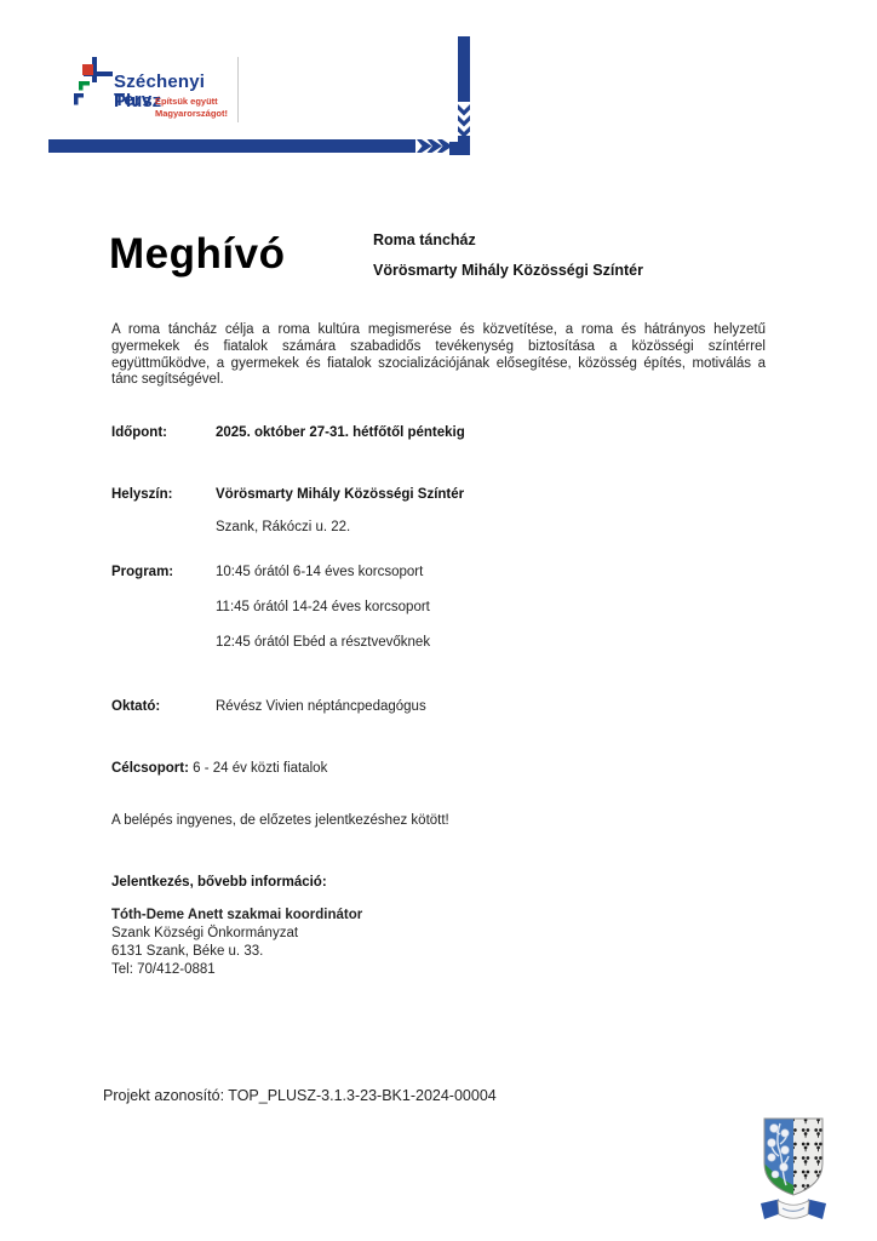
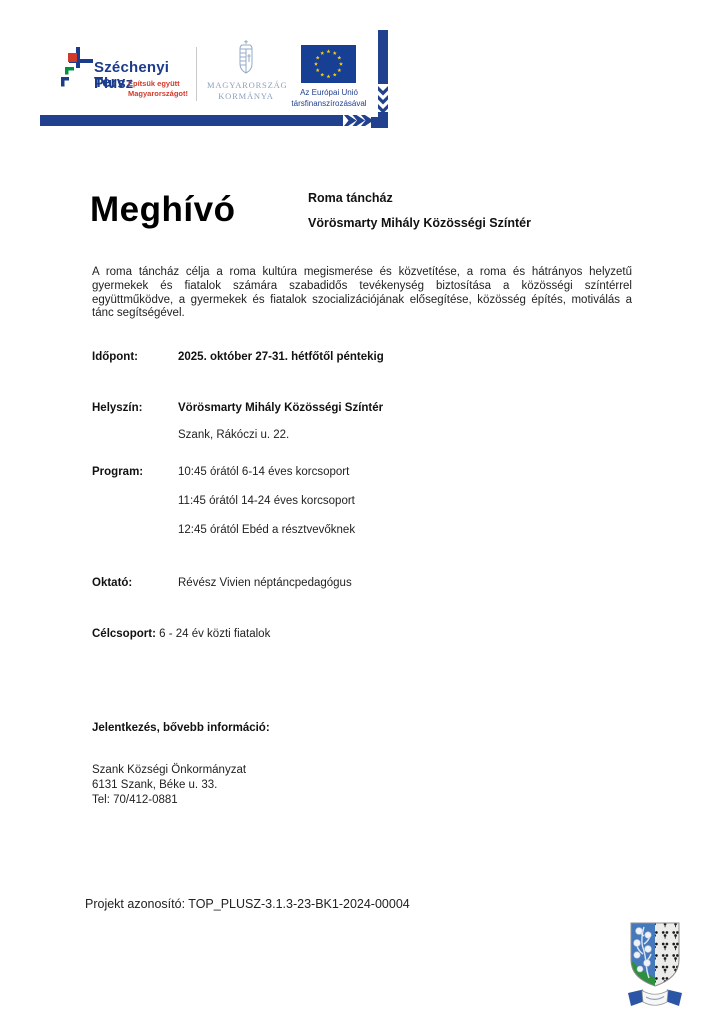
  Széchenyi Terv
  Plusz
  Építsük együtt
  Magyarországot!
+ MAGYARORSZÁG
+ KORMÁNYA
+ Az Európai Unió
+ társfinanszírozásával
  Meghívó
  Roma táncház
  Vörösmarty Mihály Közösségi Színtér
  A roma táncház célja a roma kultúra megismerése és közvetítése, a roma és hátrányos helyzetű gyermekek és fiatalok számára szabadidős tevékenység biztosítása a közösségi színtérrel együttműködve, a gyermekek és fiatalok szocializációjának elősegítése, közösség építés, motiválás a tánc segítségével.
  Időpont:
  2025. október 27-31. hétfőtől péntekig
  Helyszín:
  Vörösmarty Mihály Közösségi Színtér
  Szank, Rákóczi u. 22.
  Program:
  10:45 órától 6-14 éves korcsoport
  11:45 órától 14-24 éves korcsoport
  12:45 órától Ebéd a résztvevőknek
  Oktató:
  Révész Vivien néptáncpedagógus
  Célcsoport: 6 - 24 év közti fiatalok
- A belépés ingyenes, de előzetes jelentkezéshez kötött!
  Jelentkezés, bővebb információ:
- Tóth-Deme Anett szakmai koordinátor
  Szank Községi Önkormányzat
  6131 Szank, Béke u. 33.
  Tel: 70/412-0881
  Projekt azonosító: TOP_PLUSZ-3.1.3-23-BK1-2024-00004
